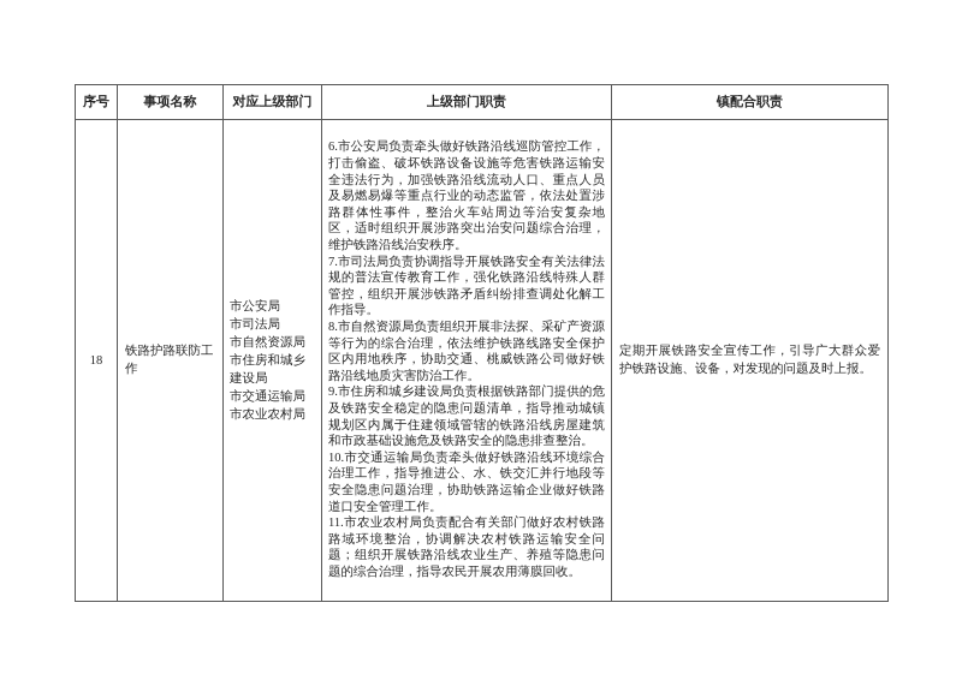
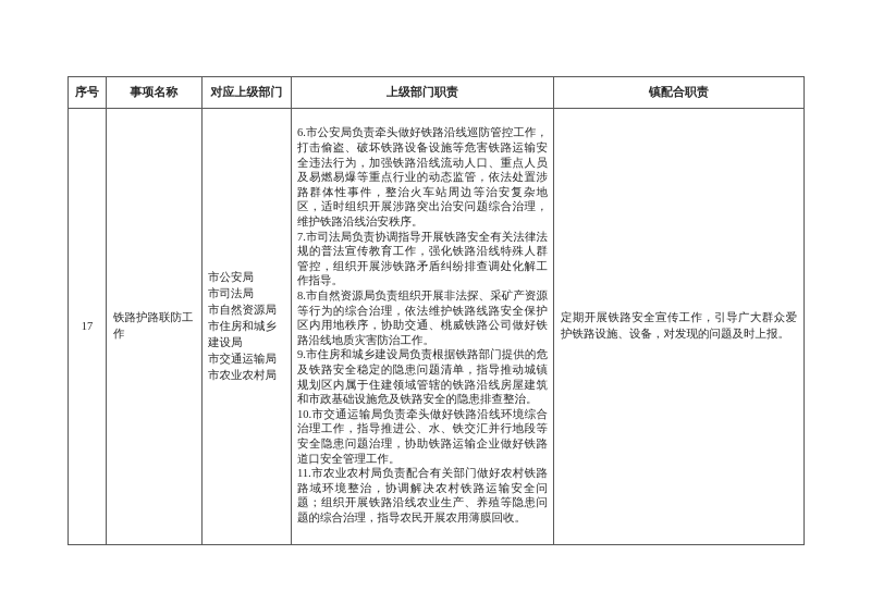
  序号	事项名称	对应上级部门	上级部门职责	镇配合职责
- 18	铁路护路联防工作	市公安局市司法局市自然资源局市住房和城乡建设局市交通运输局市农业农村局	6.市公安局负责牵头做好铁路沿线巡防管控工作，打击偷盗、破坏铁路设备设施等危害铁路运输安全违法行为，加强铁路沿线流动人口、重点人员及易燃易爆等重点行业的动态监管，依法处置涉路群体性事件，整治火车站周边等治安复杂地区，适时组织开展涉路突出治安问题综合治理，维护铁路沿线治安秩序。7.市司法局负责协调指导开展铁路安全有关法律法规的普法宣传教育工作，强化铁路沿线特殊人群管控，组织开展涉铁路矛盾纠纷排查调处化解工作指导。8.市自然资源局负责组织开展非法探、采矿产资源等行为的综合治理，依法维护铁路线路安全保护区内用地秩序，协助交通、桃威铁路公司做好铁路沿线地质灾害防治工作。9.市住房和城乡建设局负责根据铁路部门提供的危及铁路安全稳定的隐患问题清单，指导推动城镇规划区内属于住建领域管辖的铁路沿线房屋建筑和市政基础设施危及铁路安全的隐患排查整治。10.市交通运输局负责牵头做好铁路沿线环境综合治理工作，指导推进公、水、铁交汇并行地段等安全隐患问题治理，协助铁路运输企业做好铁路道口安全管理工作。11.市农业农村局负责配合有关部门做好农村铁路路域环境整治，协调解决农村铁路运输安全问题；组织开展铁路沿线农业生产、养殖等隐患问题的综合治理，指导农民开展农用薄膜回收。	定期开展铁路安全宣传工作，引导广大群众爱护铁路设施、设备，对发现的问题及时上报。
+ 17	铁路护路联防工作	市公安局市司法局市自然资源局市住房和城乡建设局市交通运输局市农业农村局	6.市公安局负责牵头做好铁路沿线巡防管控工作，打击偷盗、破坏铁路设备设施等危害铁路运输安全违法行为，加强铁路沿线流动人口、重点人员及易燃易爆等重点行业的动态监管，依法处置涉路群体性事件，整治火车站周边等治安复杂地区，适时组织开展涉路突出治安问题综合治理，维护铁路沿线治安秩序。7.市司法局负责协调指导开展铁路安全有关法律法规的普法宣传教育工作，强化铁路沿线特殊人群管控，组织开展涉铁路矛盾纠纷排查调处化解工作指导。8.市自然资源局负责组织开展非法探、采矿产资源等行为的综合治理，依法维护铁路线路安全保护区内用地秩序，协助交通、桃威铁路公司做好铁路沿线地质灾害防治工作。9.市住房和城乡建设局负责根据铁路部门提供的危及铁路安全稳定的隐患问题清单，指导推动城镇规划区内属于住建领域管辖的铁路沿线房屋建筑和市政基础设施危及铁路安全的隐患排查整治。10.市交通运输局负责牵头做好铁路沿线环境综合治理工作，指导推进公、水、铁交汇并行地段等安全隐患问题治理，协助铁路运输企业做好铁路道口安全管理工作。11.市农业农村局负责配合有关部门做好农村铁路路域环境整治，协调解决农村铁路运输安全问题；组织开展铁路沿线农业生产、养殖等隐患问题的综合治理，指导农民开展农用薄膜回收。	定期开展铁路安全宣传工作，引导广大群众爱护铁路设施、设备，对发现的问题及时上报。
